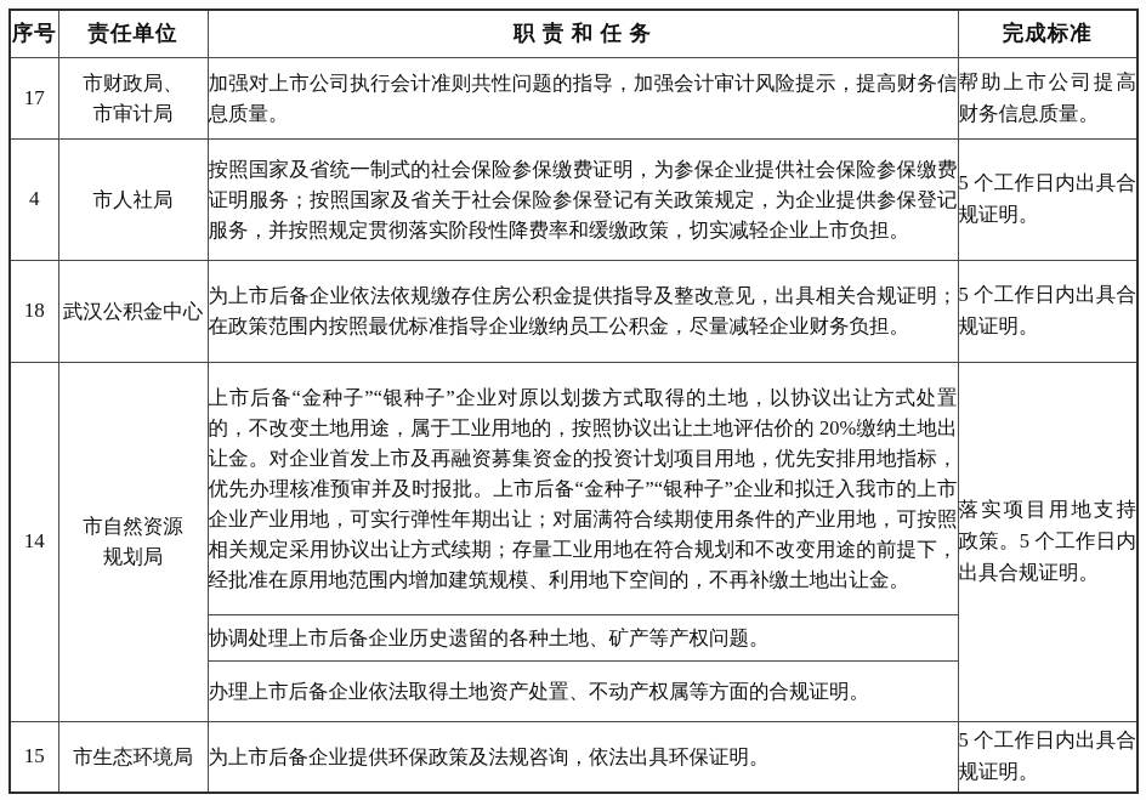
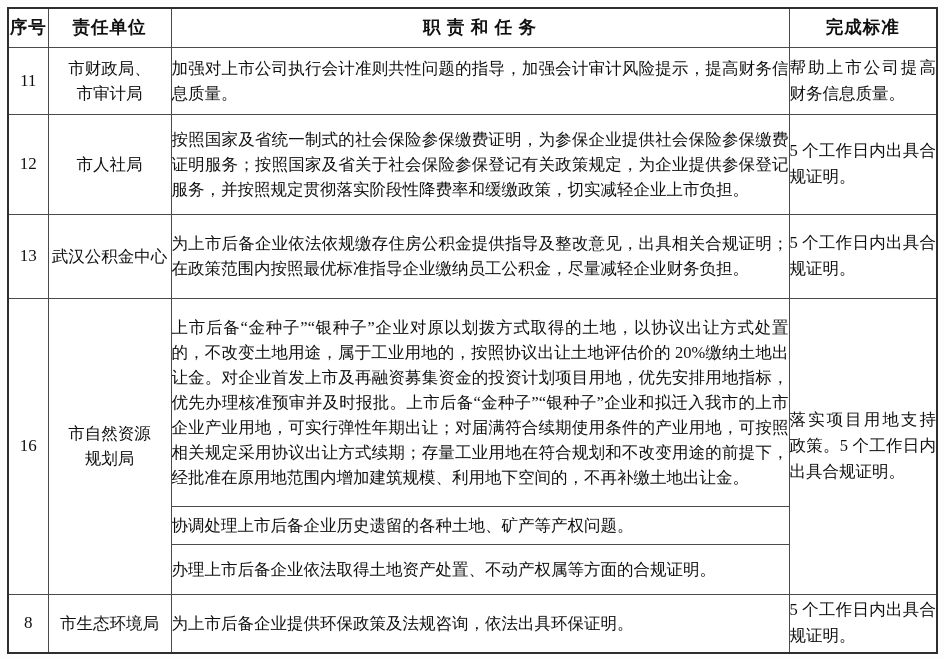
  序号	责任单位	职 责 和 任 务	完成标准
- 17	市财政局、 市审计局	加强对上市公司执行会计准则共性问题的指导，加强会计审计风险提示，提高财务信息质量。	帮助上市公司提高财务信息质量。
+ 11	市财政局、 市审计局	加强对上市公司执行会计准则共性问题的指导，加强会计审计风险提示，提高财务信息质量。	帮助上市公司提高财务信息质量。
- 4	市人社局	按照国家及省统一制式的社会保险参保缴费证明，为参保企业提供社会保险参保缴费证明服务；按照国家及省关于社会保险参保登记有关政策规定，为企业提供参保登记服务，并按照规定贯彻落实阶段性降费率和缓缴政策，切实减轻企业上市负担。	5 个工作日内出具合规证明。
+ 12	市人社局	按照国家及省统一制式的社会保险参保缴费证明，为参保企业提供社会保险参保缴费证明服务；按照国家及省关于社会保险参保登记有关政策规定，为企业提供参保登记服务，并按照规定贯彻落实阶段性降费率和缓缴政策，切实减轻企业上市负担。	5 个工作日内出具合规证明。
- 18	武汉公积金中心	为上市后备企业依法依规缴存住房公积金提供指导及整改意见，出具相关合规证明；在政策范围内按照最优标准指导企业缴纳员工公积金，尽量减轻企业财务负担。	5 个工作日内出具合规证明。
+ 13	武汉公积金中心	为上市后备企业依法依规缴存住房公积金提供指导及整改意见，出具相关合规证明；在政策范围内按照最优标准指导企业缴纳员工公积金，尽量减轻企业财务负担。	5 个工作日内出具合规证明。
- 14	市自然资源 规划局	上市后备“金种子”“银种子”企业对原以划拨方式取得的土地，以协议出让方式处置的，不改变土地用途，属于工业用地的，按照协议出让土地评估价的 20%缴纳土地出让金。对企业首发上市及再融资募集资金的投资计划项目用地，优先安排用地指标，优先办理核准预审并及时报批。上市后备“金种子”“银种子”企业和拟迁入我市的上市企业产业用地，可实行弹性年期出让；对届满符合续期使用条件的产业用地，可按照相关规定采用协议出让方式续期；存量工业用地在符合规划和不改变用途的前提下，经批准在原用地范围内增加建筑规模、利用地下空间的，不再补缴土地出让金。	落实项目用地支持政策。5 个工作日内出具合规证明。
+ 16	市自然资源 规划局	上市后备“金种子”“银种子”企业对原以划拨方式取得的土地，以协议出让方式处置的，不改变土地用途，属于工业用地的，按照协议出让土地评估价的 20%缴纳土地出让金。对企业首发上市及再融资募集资金的投资计划项目用地，优先安排用地指标，优先办理核准预审并及时报批。上市后备“金种子”“银种子”企业和拟迁入我市的上市企业产业用地，可实行弹性年期出让；对届满符合续期使用条件的产业用地，可按照相关规定采用协议出让方式续期；存量工业用地在符合规划和不改变用途的前提下，经批准在原用地范围内增加建筑规模、利用地下空间的，不再补缴土地出让金。	落实项目用地支持政策。5 个工作日内出具合规证明。
  协调处理上市后备企业历史遗留的各种土地、矿产等产权问题。
  办理上市后备企业依法取得土地资产处置、不动产权属等方面的合规证明。
- 15	市生态环境局	为上市后备企业提供环保政策及法规咨询，依法出具环保证明。	5 个工作日内出具合规证明。
+ 8	市生态环境局	为上市后备企业提供环保政策及法规咨询，依法出具环保证明。	5 个工作日内出具合规证明。
